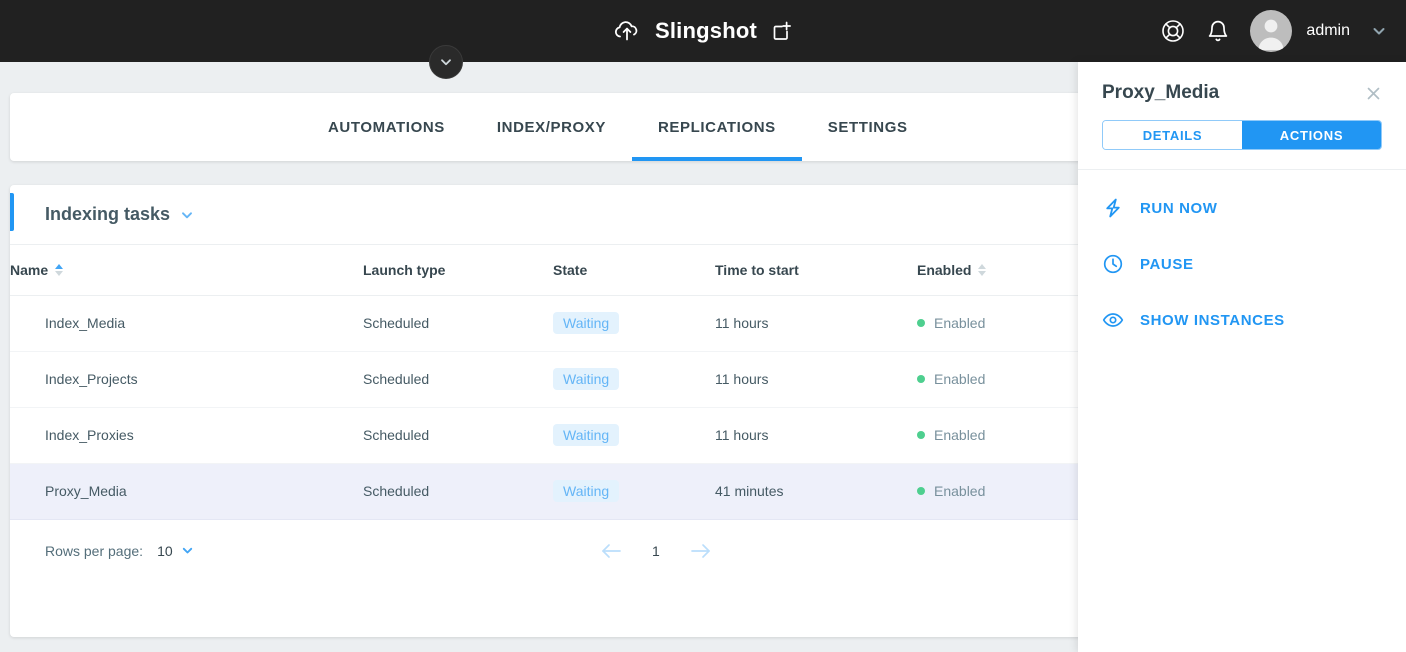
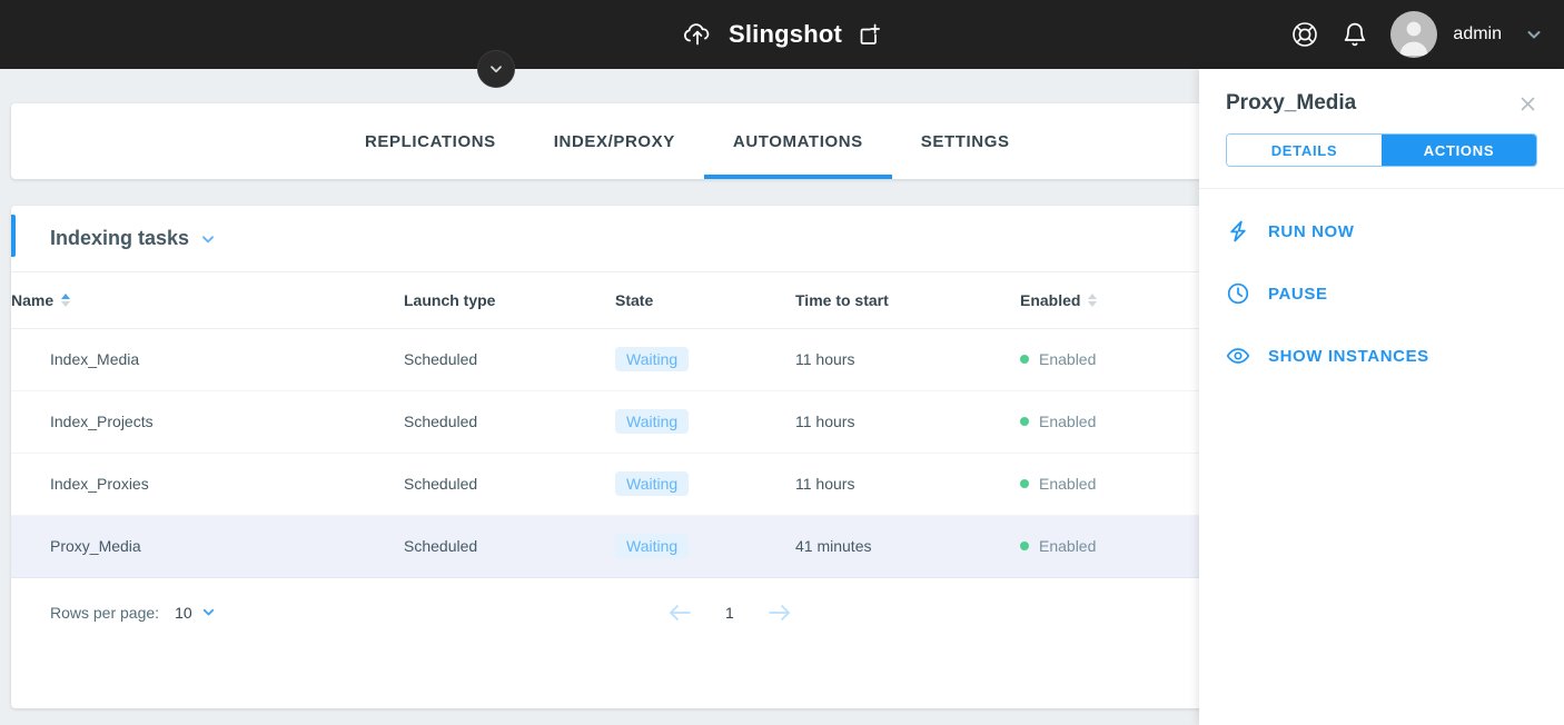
  Slingshot
  admin
- AUTOMATIONS
+ REPLICATIONS
  INDEX/PROXY
- REPLICATIONS
+ AUTOMATIONS
  SETTINGS
  Indexing tasks
  Name	Launch type	State	Time to start	Enabled
  Index_Media	Scheduled	Waiting	11 hours	Enabled
  Index_Projects	Scheduled	Waiting	11 hours	Enabled
  Index_Proxies	Scheduled	Waiting	11 hours	Enabled
  Proxy_Media	Scheduled	Waiting	41 minutes	Enabled
  Rows per page:
  10
  1
  Proxy_Media
  DETAILS
  ACTIONS
  RUN NOW
  PAUSE
  SHOW INSTANCES
